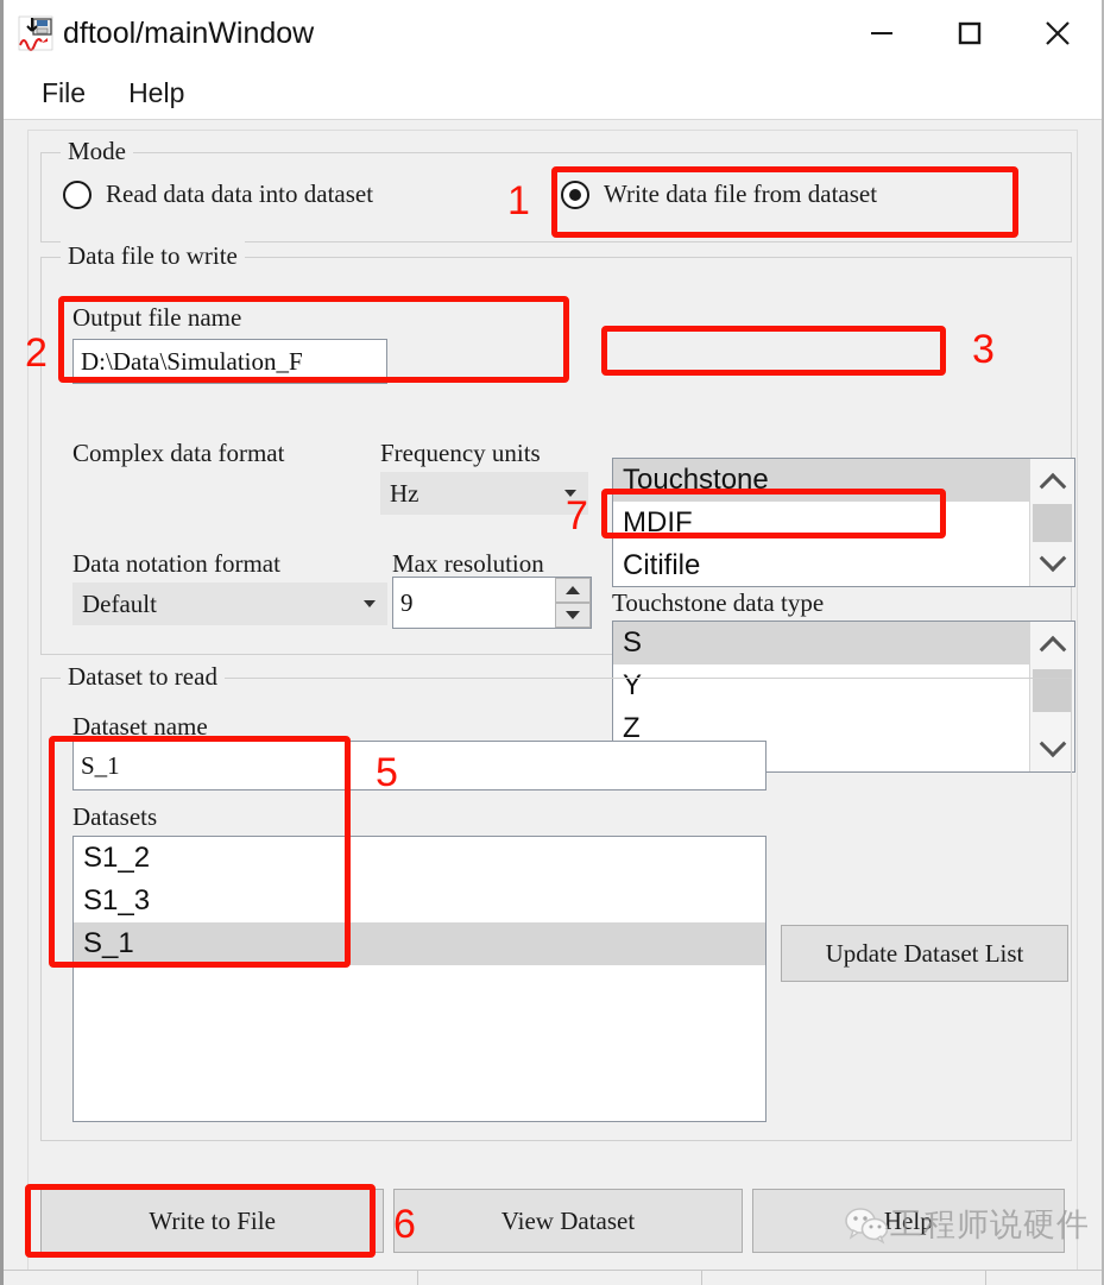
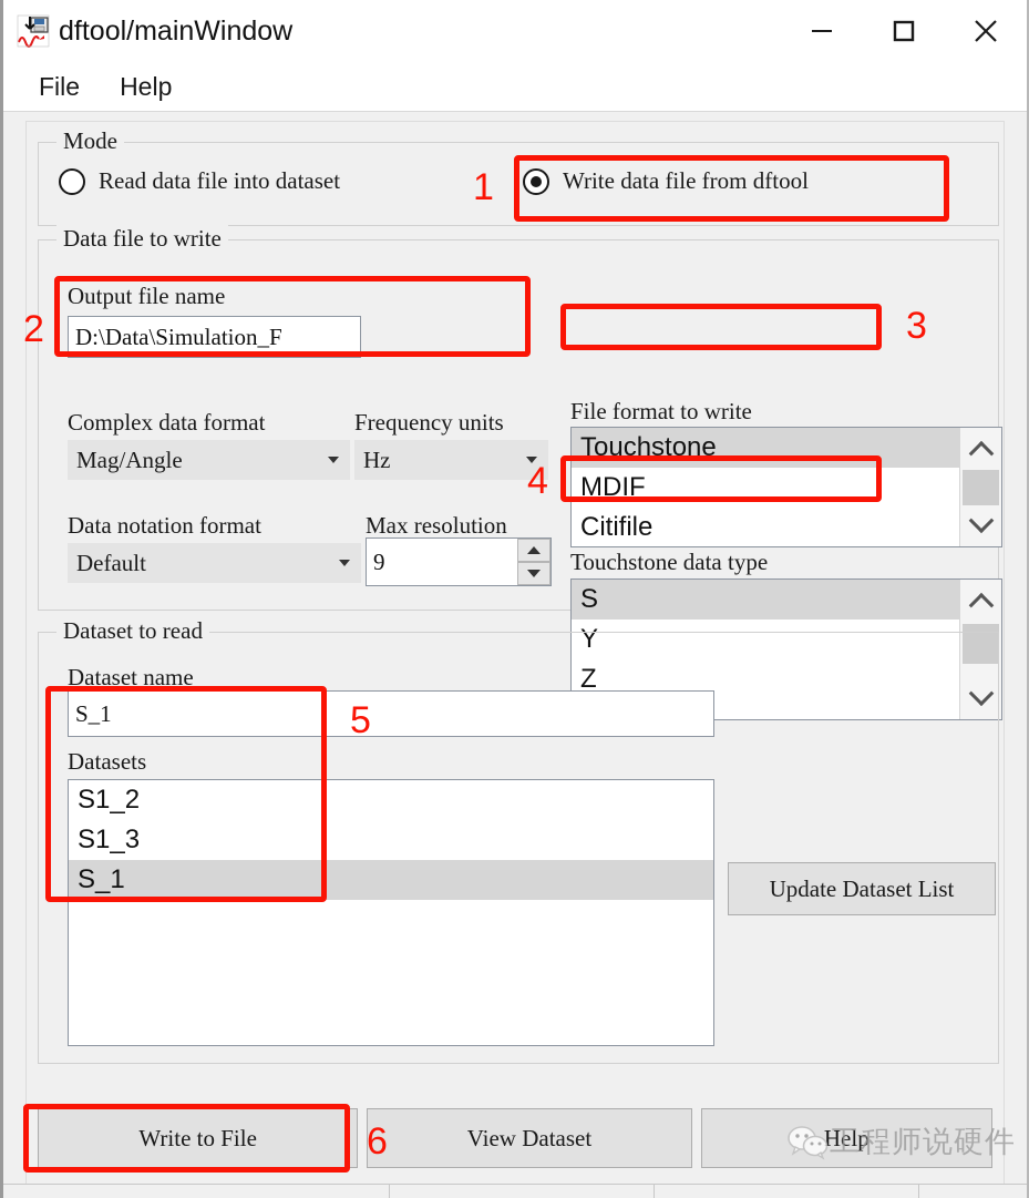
  dftool/mainWindow
  File
  Help
  Mode
- Read data data into dataset
+ Read data file into dataset
- Write data file from dataset
+ Write data file from dftool
  Data file to write
  Output file name
  D:\Data\Simulation_F
  Complex data format
+ Mag/Angle
  Frequency units
  Hz
  Data notation format
  Default
  Max resolution
  9
+ File format to write
  Touchstone
  MDIF
  Citifile
  Touchstone data type
  S
  Y
  Z
  Dataset to read
  Dataset name
  S_1
  Datasets
  S1_2
  S1_3
  S_1
  Update Dataset List
  Write to File
  View Dataset
  Help
  工程师说硬件
  1
  2
  3
- 7
+ 4
  5
  6
